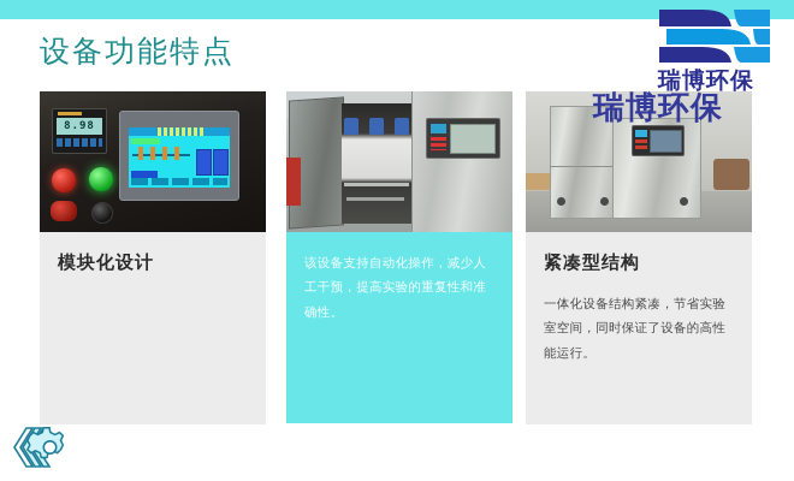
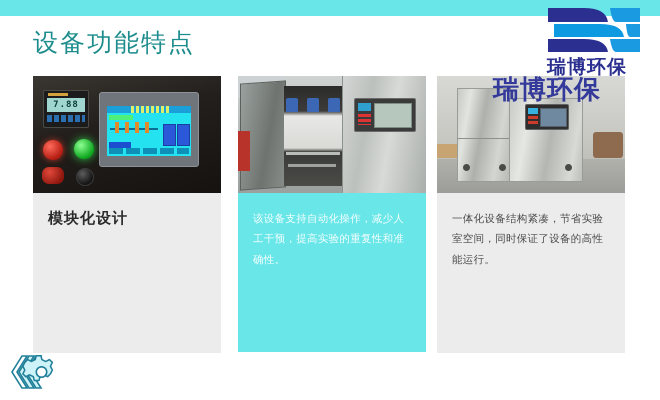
  瑞博环保
  设备功能特点
- 8.98
+ 7.88
  模块化设计
  该设备支持自动化操作，减少人工干预，提高实验的重复性和准确性。
  瑞博环保
- 紧凑型结构
  一体化设备结构紧凑，节省实验室空间，同时保证了设备的高性能运行。
